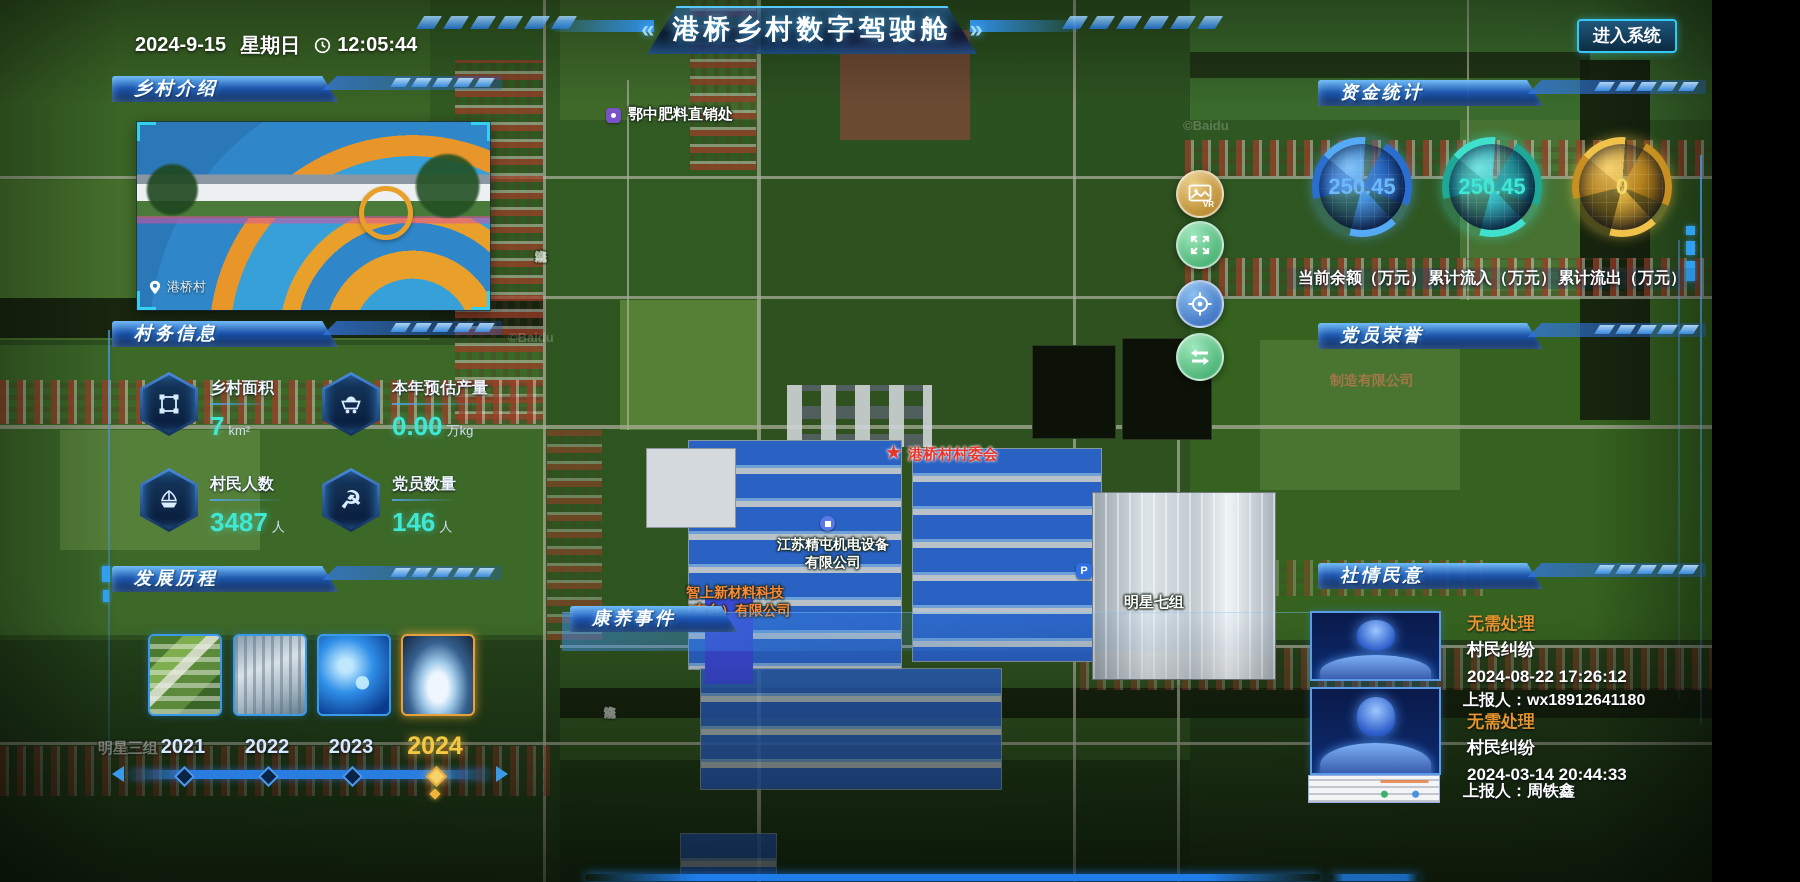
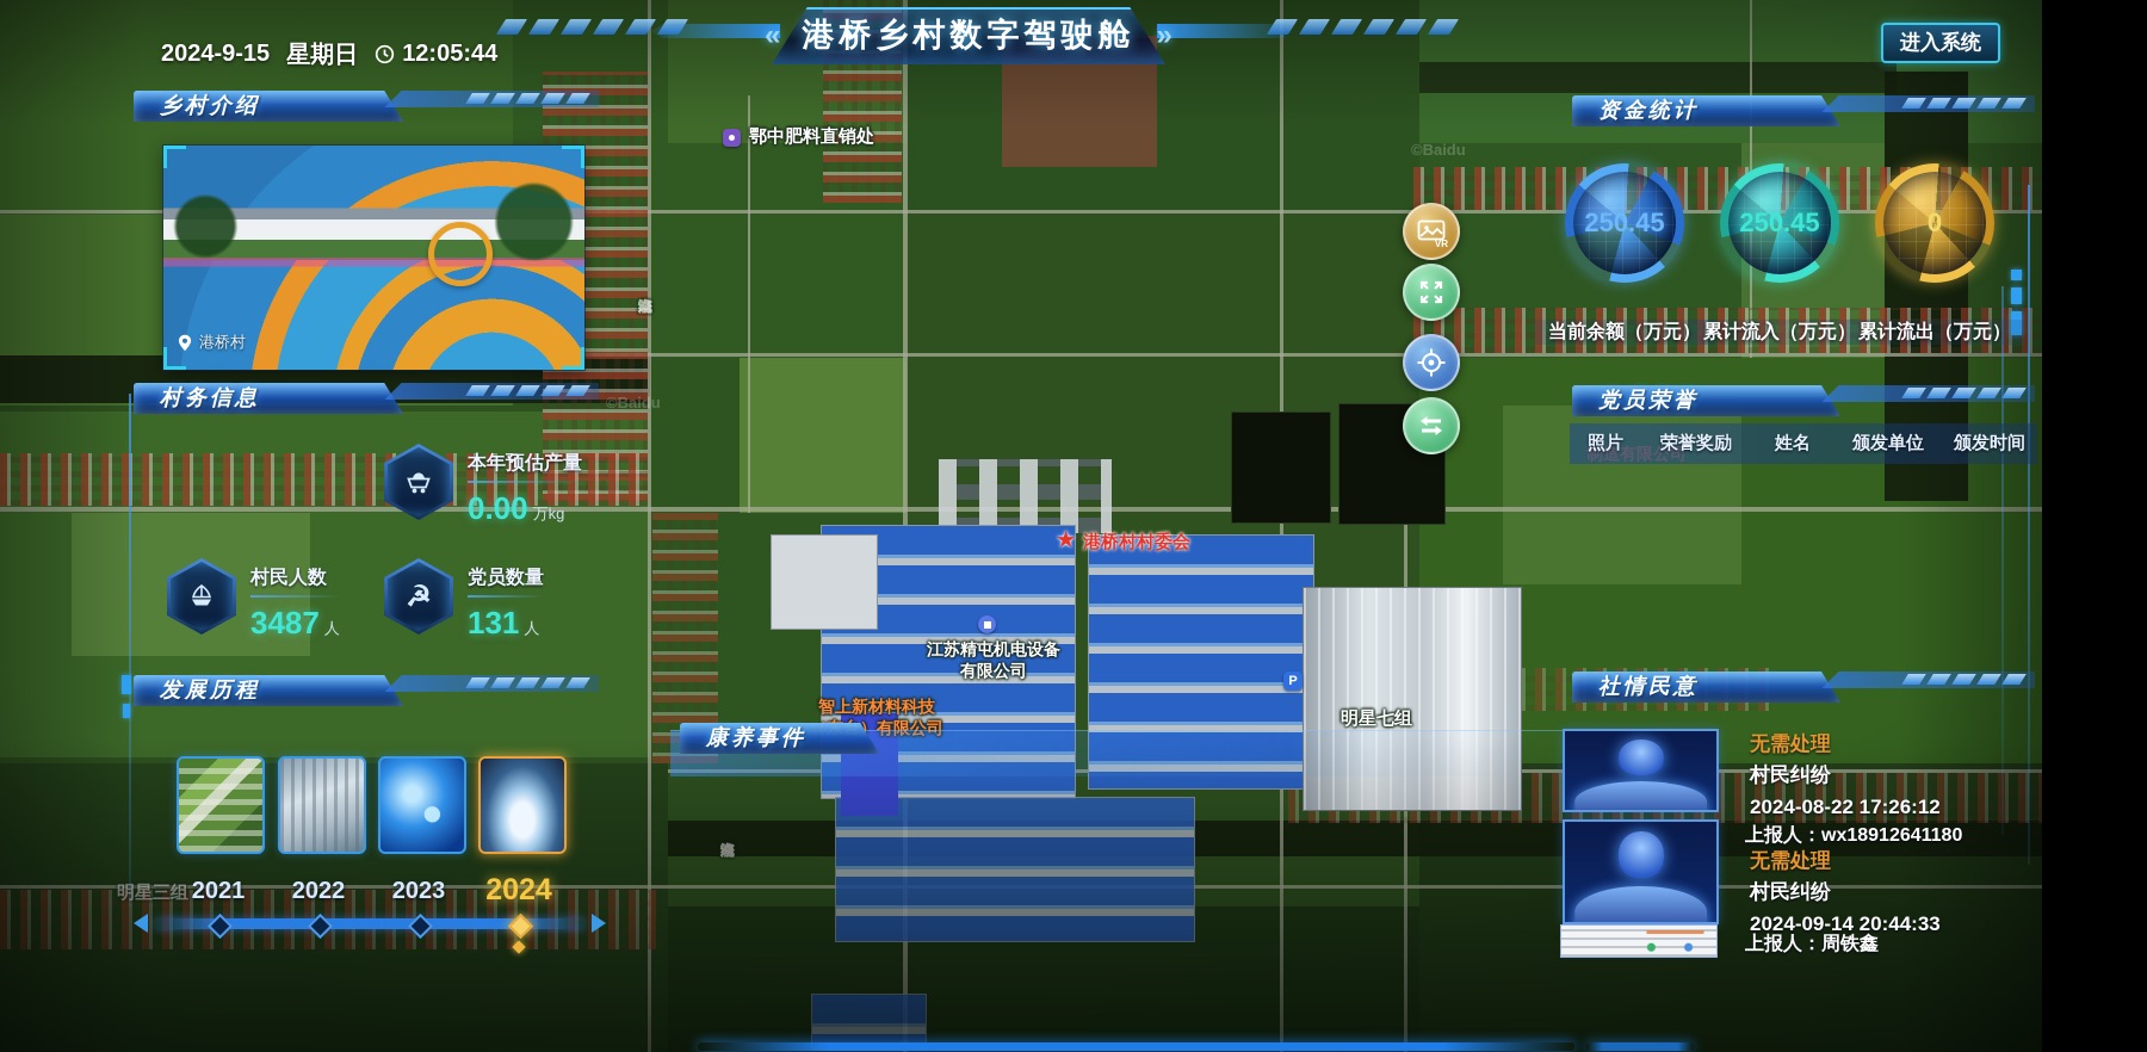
  VR
  2024-9-15
  星期日
  12:05:44
  «
  港桥乡村数字驾驶舱
  »
  进入系统
  乡村介绍
  港桥村
  村务信息
- 乡村面积
- 7
- km²
  本年预估产量
  0.00
  万kg
  村民人数
  3487
  人
  ☭
  党员数量
- 146
+ 131
  人
  发展历程
  2021
  2022
  2023
  2024
  资金统计
  250.45
  250.45
  0
  当前余额（万元）
  累计流入（万元）
  累计流出（万元）
  党员荣誉
+ 照片
+ 荣誉奖励
+ 姓名
+ 颁发单位
+ 颁发时间
  社情民意
  无需处理
  村民纠纷
  2024-08-22 17:26:12
  上报人：wx18912641180
  无需处理
  村民纠纷
- 2024-03-14 20:44:33
+ 2024-09-14 20:44:33
  上报人：周铁鑫
  康养事件
